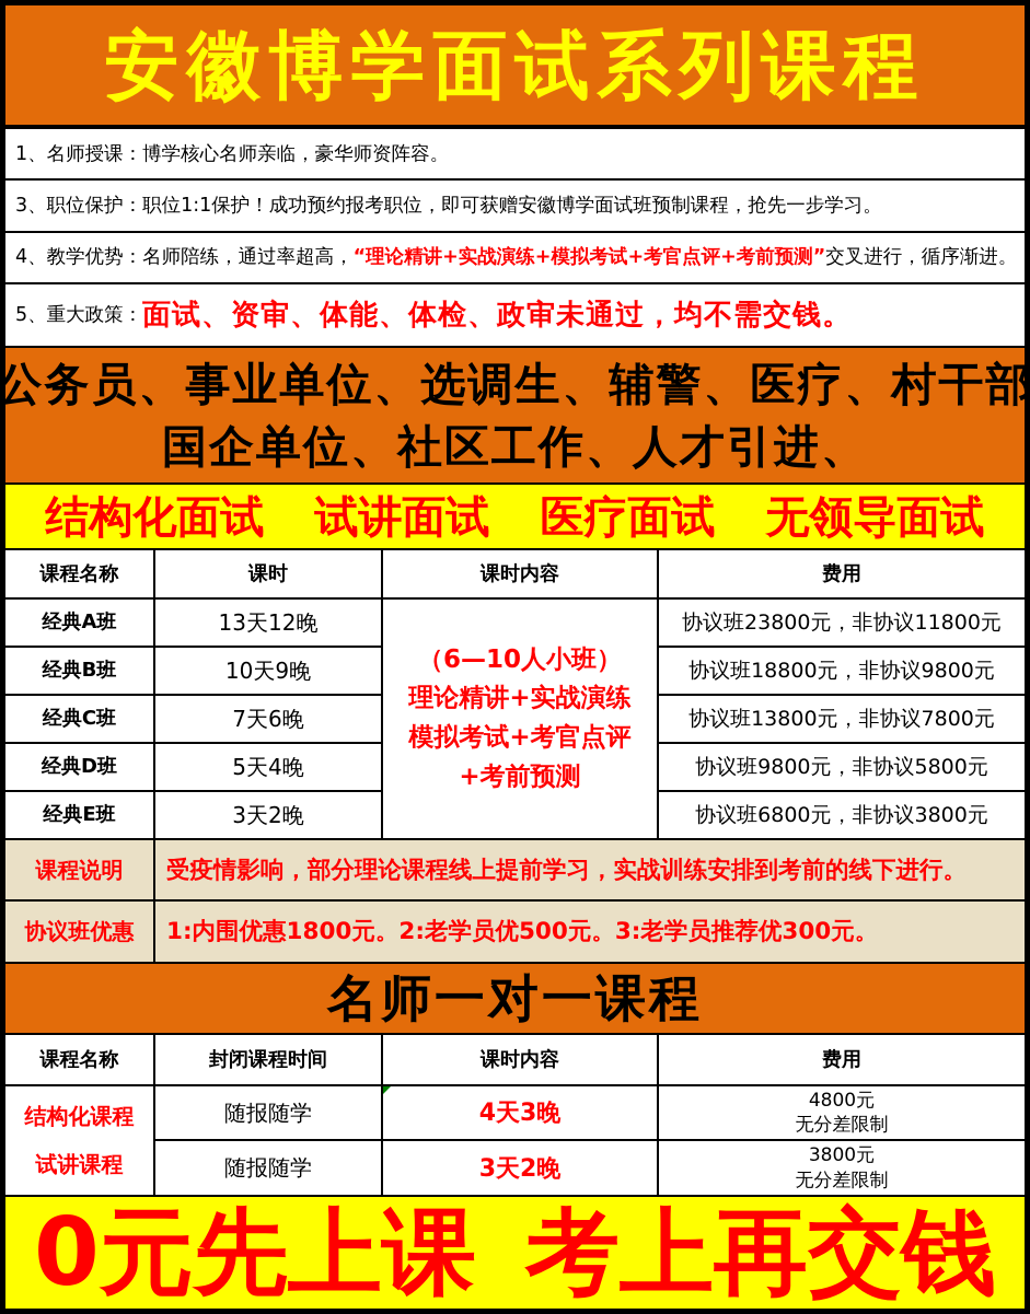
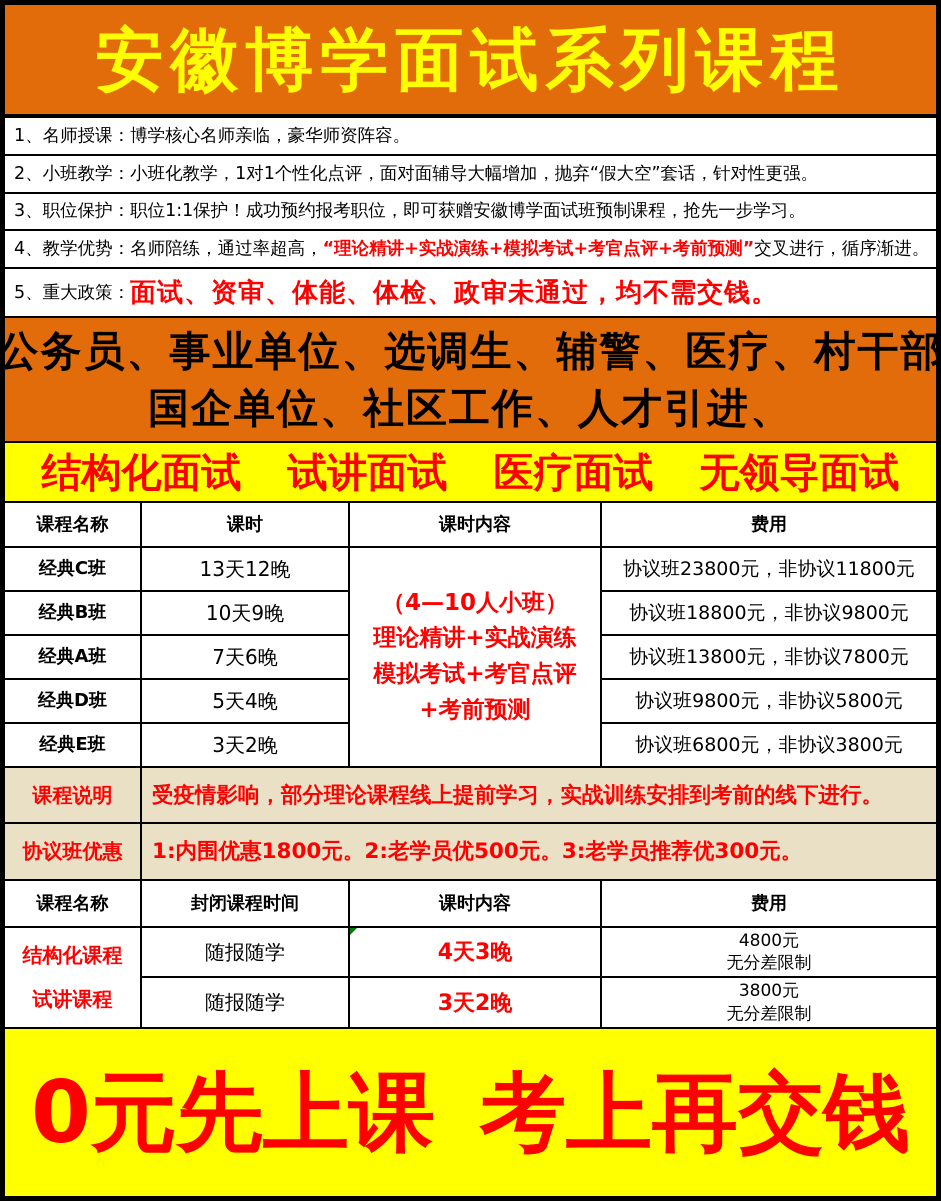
  安徽博学面试系列课程
  1、名师授课：博学核心名师亲临，豪华师资阵容。
+ 2、小班教学：小班化教学，1对1个性化点评，面对面辅导大幅增加，抛弃“假大空”套话，针对性更强。
  3、职位保护：职位1:1保护！成功预约报考职位，即可获赠安徽博学面试班预制课程，抢先一步学习。
  4、教学优势：名师陪练，通过率超高，
  “理论精讲+实战演练+模拟考试+考官点评+考前预测”
  交叉进行，循序渐进。
  5、重大政策：
  面试、资审、体能、体检、政审未通过，均不需交钱。
  公务员、事业单位、选调生、辅警、医疗、村干部
  国企单位、社区工作、人才引进、
  结构化面试
  试讲面试
  医疗面试
  无领导面试
  课程名称
  课时
  课时内容
  费用
- （6—10人小班）
+ （4—10人小班）
  理论精讲+实战演练
  模拟考试+考官点评
  +考前预测
- 经典A班
+ 经典C班
  13天12晚
  协议班23800元，非协议11800元
  经典B班
  10天9晚
  协议班18800元，非协议9800元
- 经典C班
+ 经典A班
  7天6晚
  协议班13800元，非协议7800元
  经典D班
  5天4晚
  协议班9800元，非协议5800元
  经典E班
  3天2晚
  协议班6800元，非协议3800元
  课程说明
  受疫情影响，部分理论课程线上提前学习，实战训练安排到考前的线下进行。
  协议班优惠
  1:内围优惠1800元。2:老学员优500元。3:老学员推荐优300元。
- 名师一对一课程
  课程名称
  封闭课程时间
  课时内容
  费用
  结构化课程
  试讲课程
  随报随学
  4天3晚
  4800元
  无分差限制
  随报随学
  3天2晚
  3800元
  无分差限制
  0元先上课
  考上再交钱
